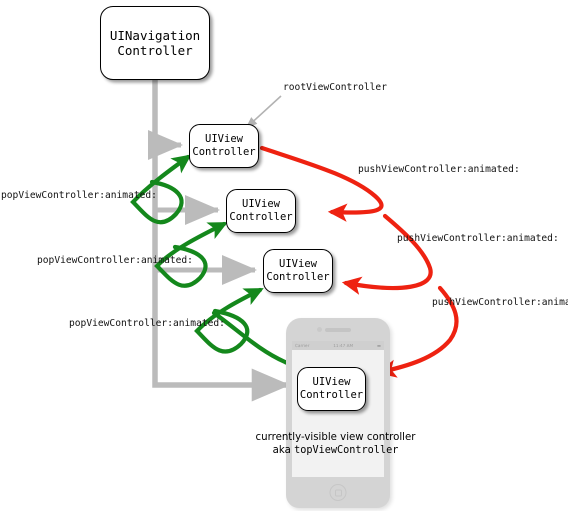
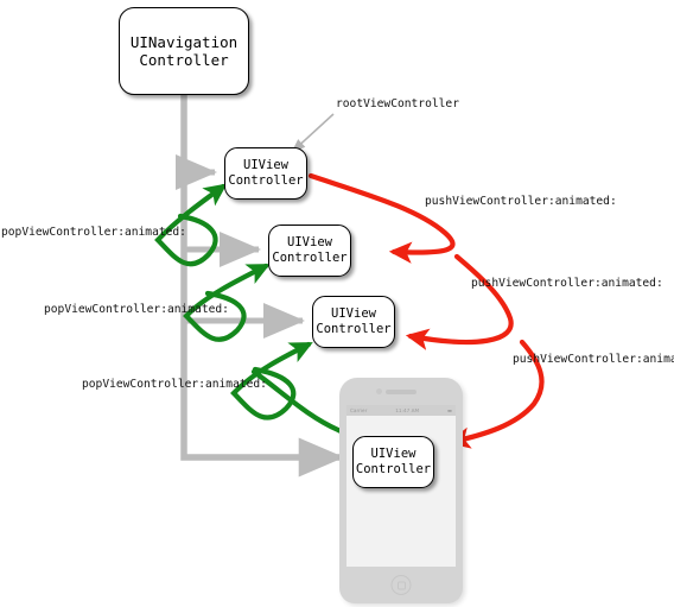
  UINavigation
  Controller
  UIView
  Controller
  UIView
  Controller
  UIView
  Controller
  UIView
  Controller
  rootViewController
  popViewController:animated:
  popViewController:animated:
  popViewController:animated:
  pushViewController:animated:
  pushViewController:animated:
  pushViewController:anim
- currently-visible view controller
- aka topViewController
